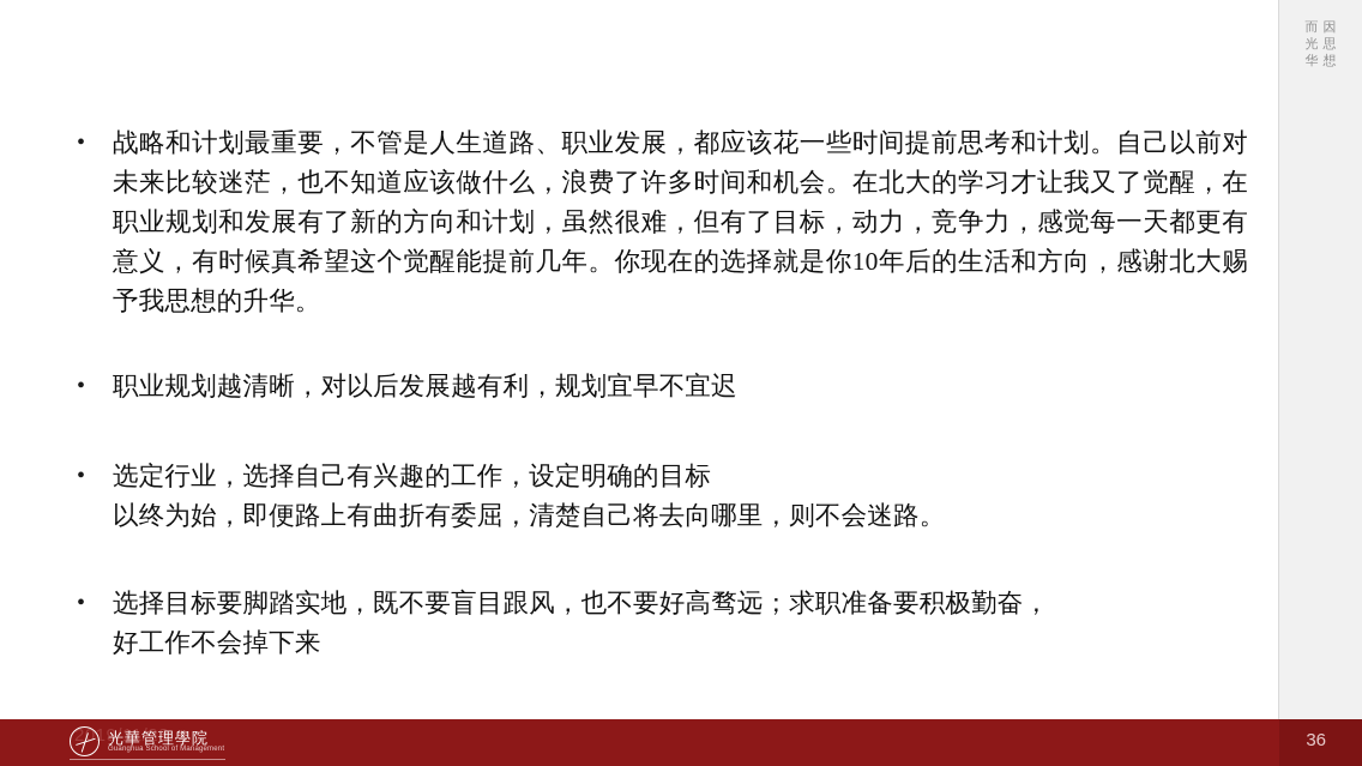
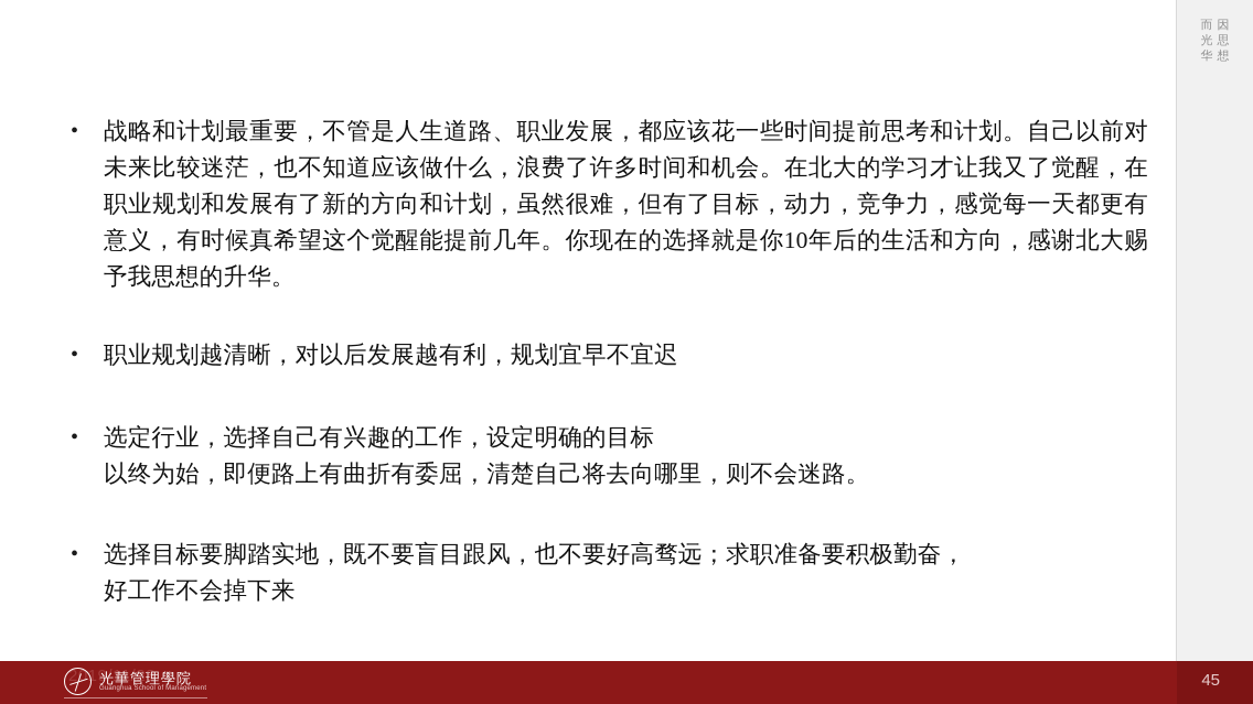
  •
  战略和计划最重要，不管是人生道路、职业发展，都应该花一些时间提前思考和计划。自己以前对未来比较迷茫，也不知道应该做什么，浪费了许多时间和机会。在北大的学习才让我又了觉醒，在职业规划和发展有了新的方向和计划，虽然很难，但有了目标，动力，竞争力，感觉每一天都更有意义，有时候真希望这个觉醒能提前几年。你现在的选择就是你10年后的生活和方向，感谢北大赐予我思想的升华。
  •
  职业规划越清晰，对以后发展越有利，规划宜早不宜迟
  •
  选定行业，选择自己有兴趣的工作，设定明确的目标
  以终为始，即便路上有曲折有委屈，清楚自己将去向哪里，则不会迷路。
  •
  选择目标要脚踏实地，既不要盲目跟风，也不要好高骛远；求职准备要积极勤奋，
  好工作不会掉下来
  因思想
  而光华
  19/11/28
  光華管理學院
- 36
+ 45
